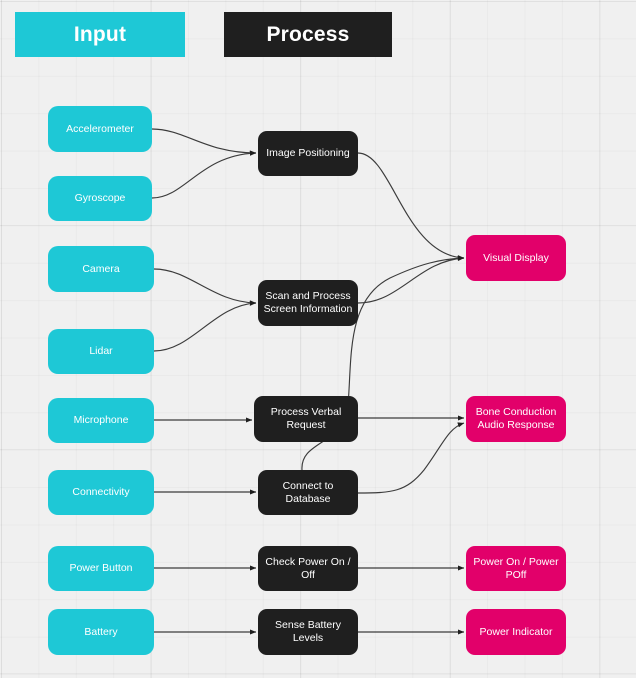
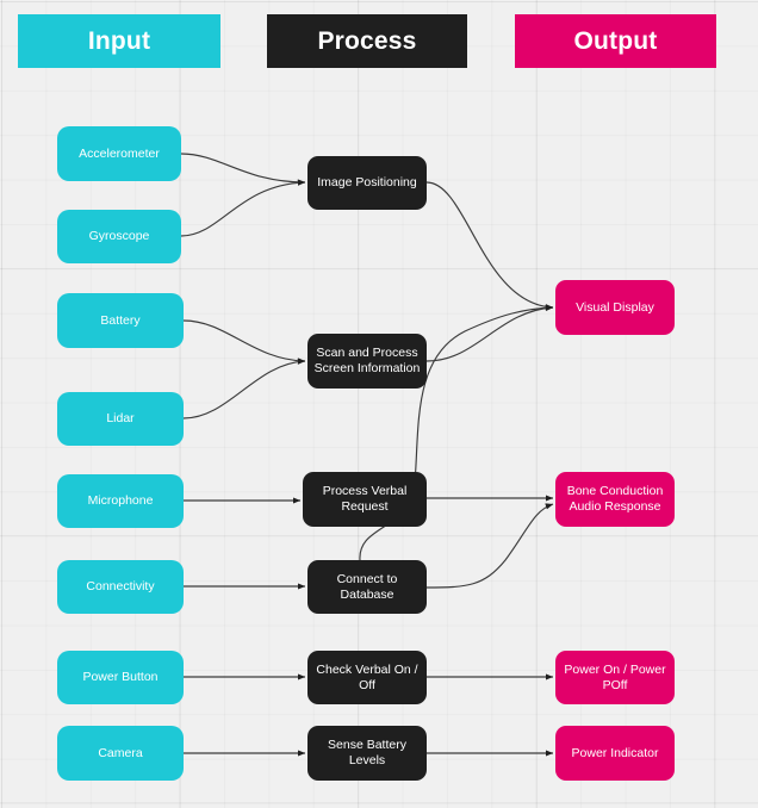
  Input
  Process
+ Output
  Accelerometer
  Gyroscope
- Camera
+ Battery
  Lidar
  Microphone
  Connectivity
  Power Button
- Battery
+ Camera
  Image Positioning
  Scan and Process
  Screen Information
  Process Verbal
  Request
  Connect to Database
- Check Power On / Off
+ Check Verbal On / Off
  Sense Battery Levels
  Visual Display
  Bone Conduction
  Audio Response
  Power On / Power
  POff
  Power Indicator
